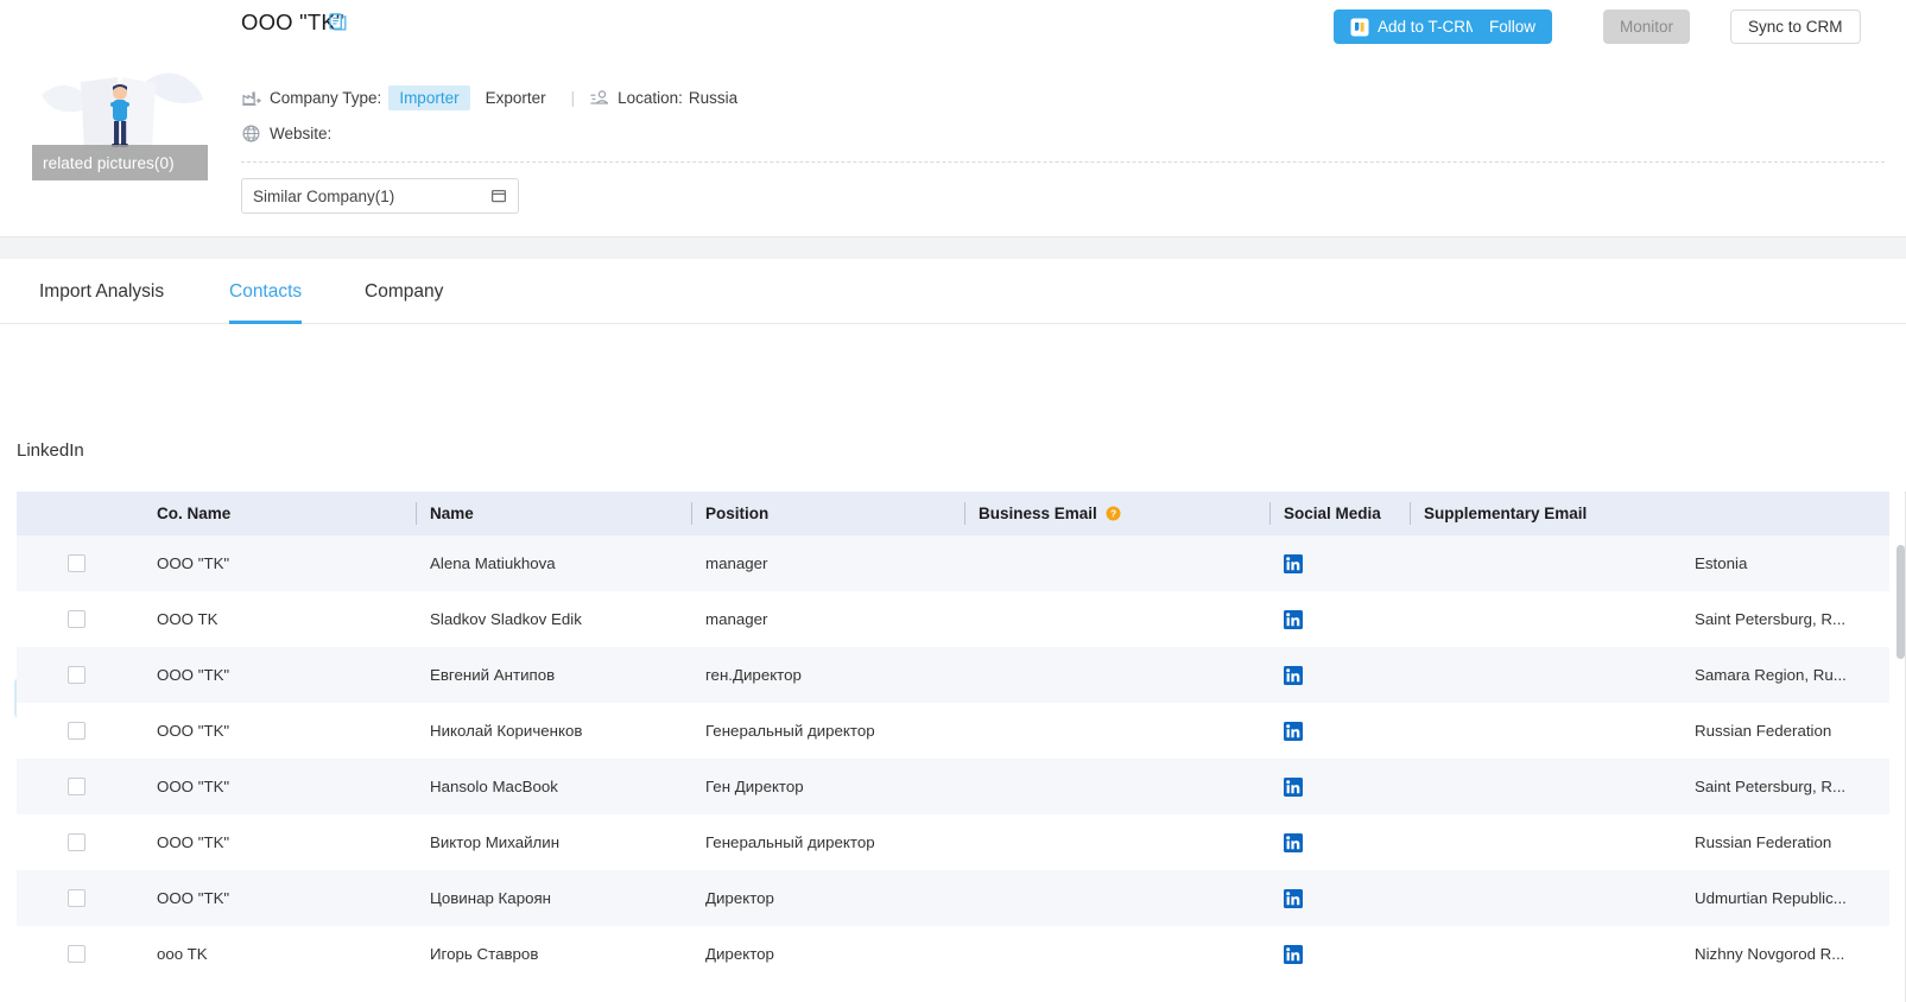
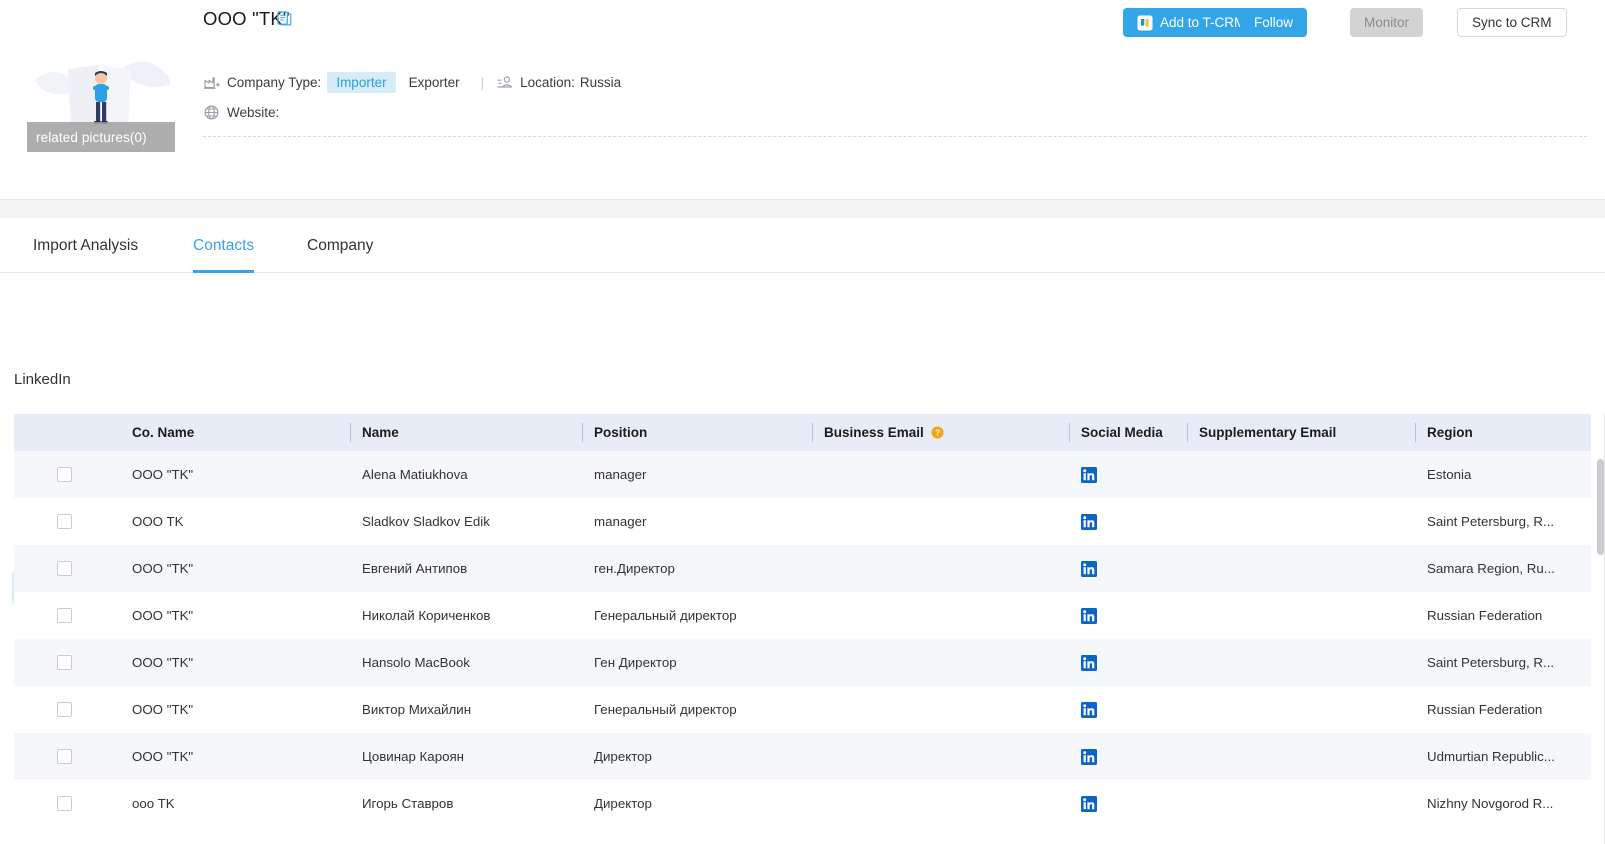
  related pictures(0)
  OOO "TK"
  Company Type:
  Importer
  Exporter
  |
  Location:
  Russia
  Website:
- Similar Company(1)
  Add to T-CR
  Follow
  Monitor
  Sync to CRM
  Import Analysis
  Contacts
  Company
  LinkedIn
  Co. Name
  Name
  Position
  Business Email
  ?
  Social Media
  Supplementary Email
+ Region
  OOO "TK"
  Alena Matiukhova
  manager
  Estonia
  OOO TK
  Sladkov Sladkov Edik
  manager
  Saint Petersburg, R...
  OOO "TK"
  Евгений Антипов
  ген.Директор
  Samara Region, Ru...
  OOO "TK"
  Николай Кориченков
  Генеральный директор
  Russian Federation
  OOO "TK"
  Hansolo MacBook
  Ген Директор
  Saint Petersburg, R...
  OOO "TK"
  Виктор Михайлин
  Генеральный директор
  Russian Federation
  OOO "TK"
  Цовинар Кароян
  Директор
  Udmurtian Republic...
  ooo TK
  Игорь Ставров
  Директор
  Nizhny Novgorod R...
